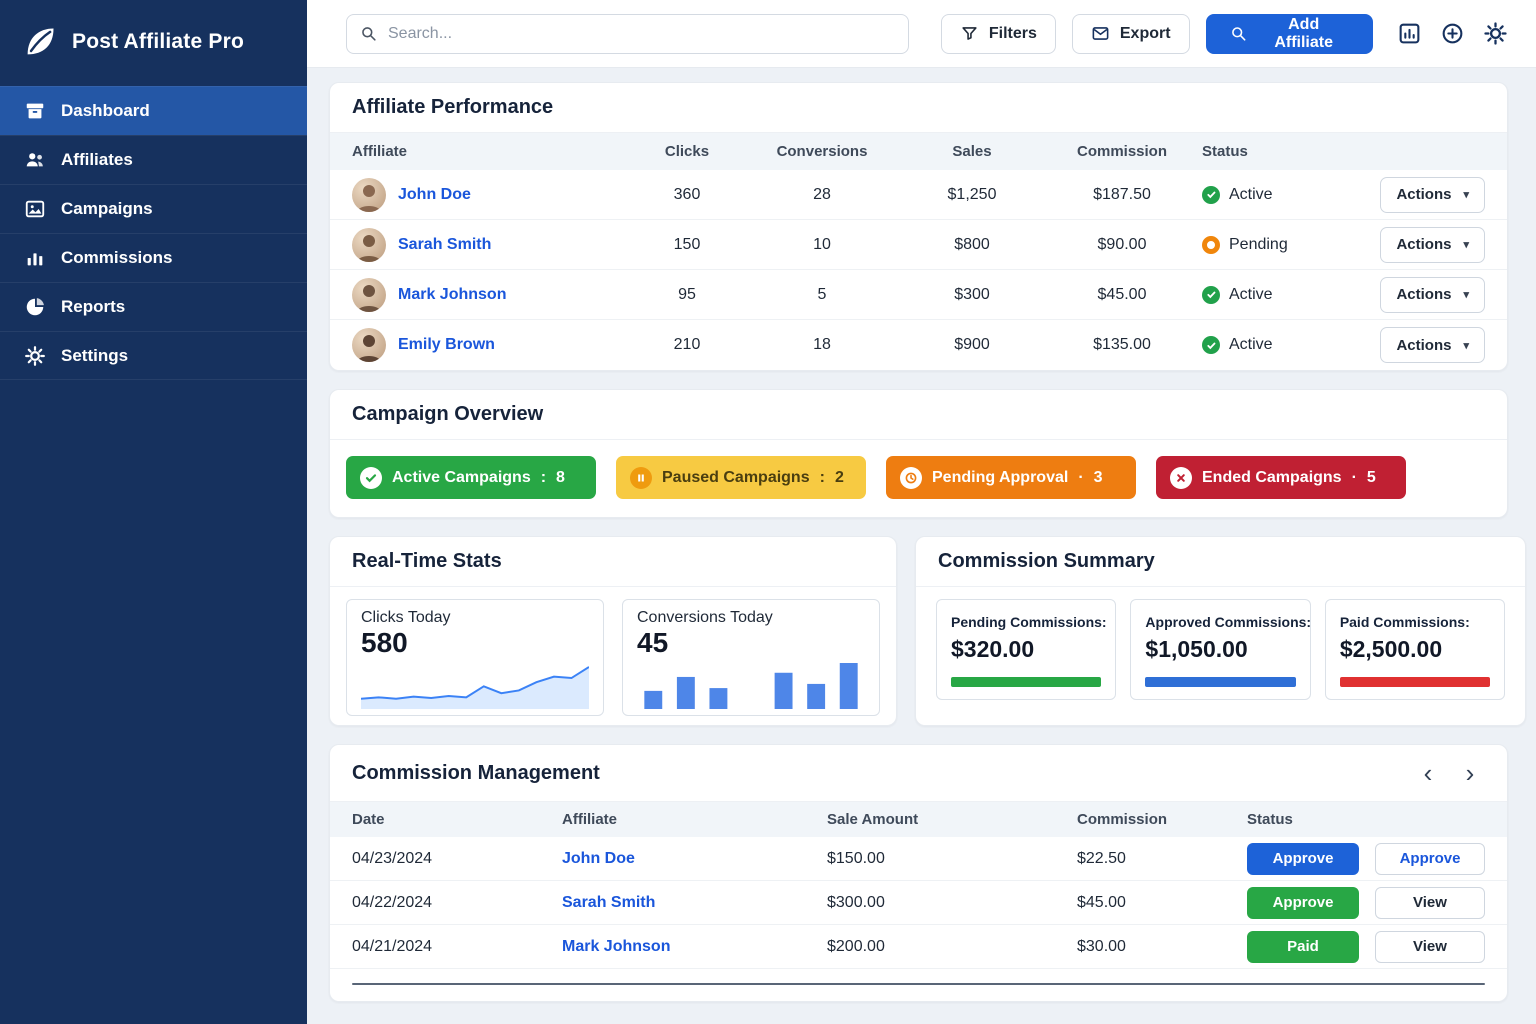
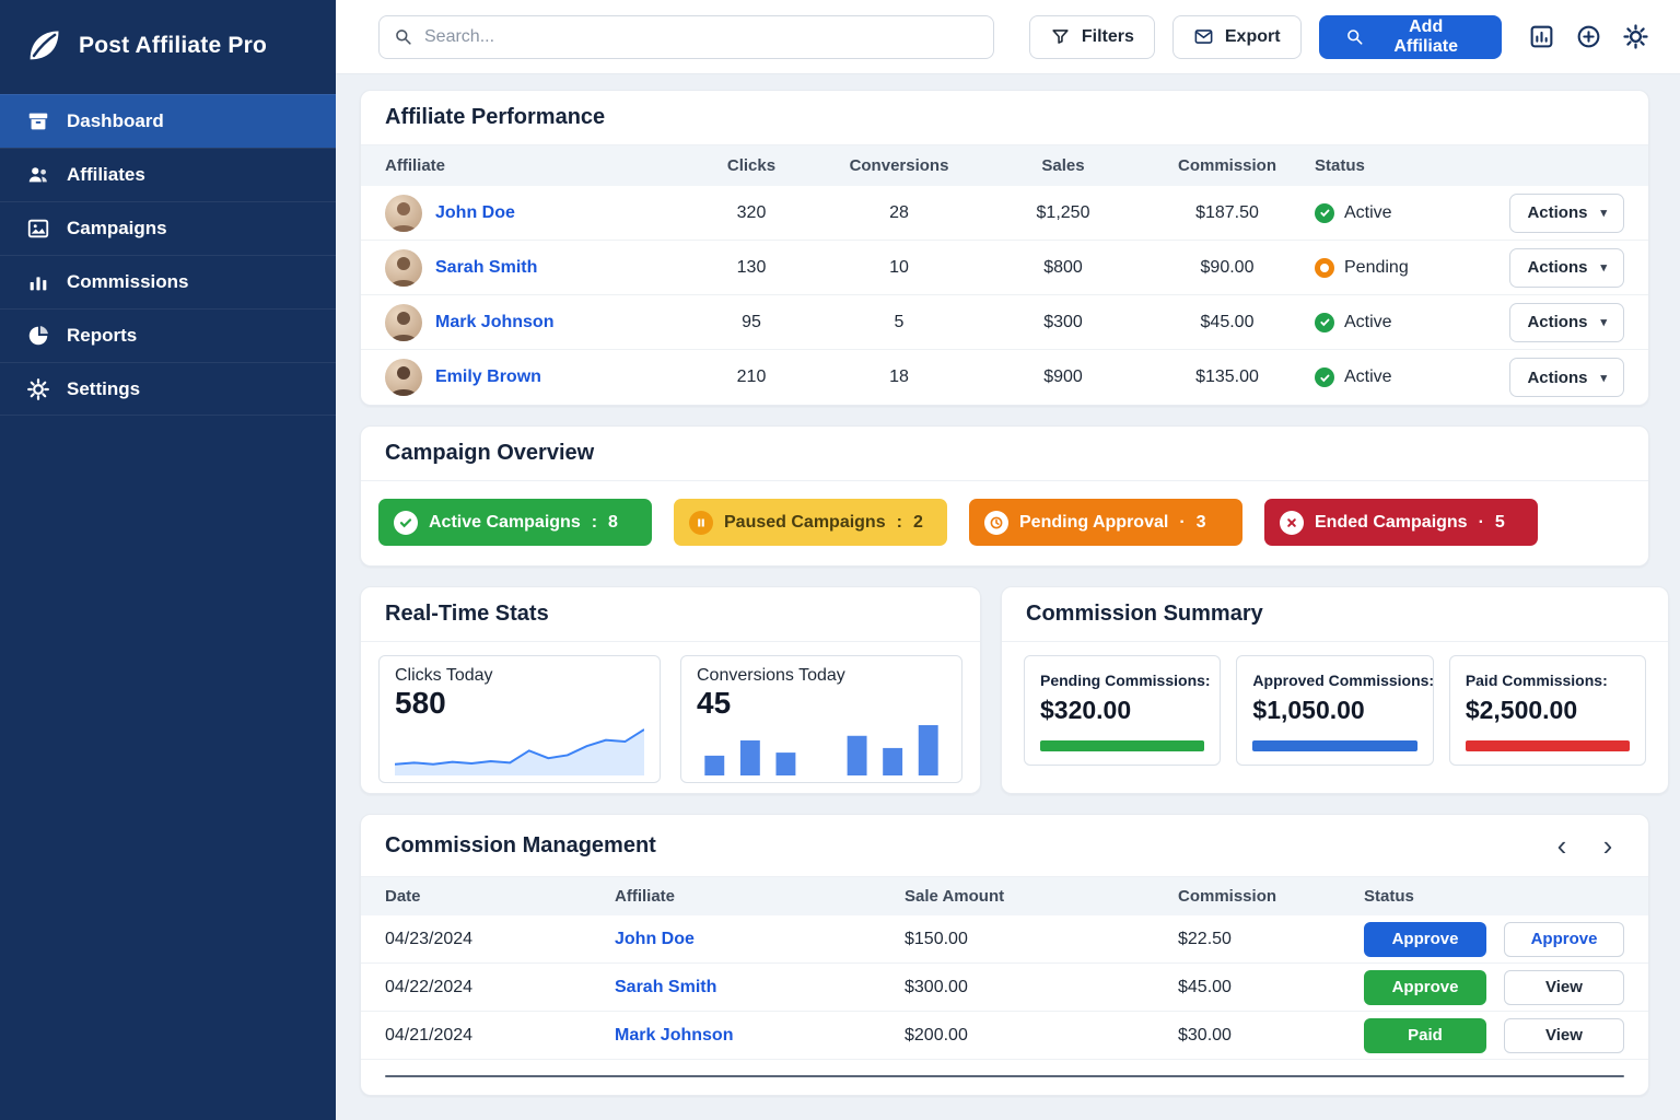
  Post Affiliate Pro
  Dashboard
  Affiliates
  Campaigns
  Commissions
  Reports
  Settings
  Search...
  Filters
  Export
  Add Affiliate
  Affiliate Performance
  Affiliate
  Clicks
  Conversions
  Sales
  Commission
  Status
  John Doe
- 360
+ 320
  28
  $1,250
  $187.50
  Active
  Actions
  ▾
  Sarah Smith
- 150
+ 130
  10
  $800
  $90.00
  Pending
  Actions
  ▾
  Mark Johnson
  95
  5
  $300
  $45.00
  Active
  Actions
  ▾
  Emily Brown
  210
  18
  $900
  $135.00
  Active
  Actions
  ▾
  Campaign Overview
  Active Campaigns
  :
  8
  Paused Campaigns
  :
  2
  Pending Approval
  ·
  3
  Ended Campaigns
  ·
  5
  Real-Time Stats
  Clicks Today
  580
  Conversions Today
  45
  Commission Summary
  Pending Commissions:
  $320.00
  Approved Commissions:
  $1,050.00
  Paid Commissions:
  $2,500.00
  Commission Management
  ‹
  ›
  Date
  Affiliate
  Sale Amount
  Commission
  Status
  04/23/2024
  John Doe
  $150.00
  $22.50
  Approve
  Approve
  04/22/2024
  Sarah Smith
  $300.00
  $45.00
  Approve
  View
  04/21/2024
  Mark Johnson
  $200.00
  $30.00
  Paid
  View
